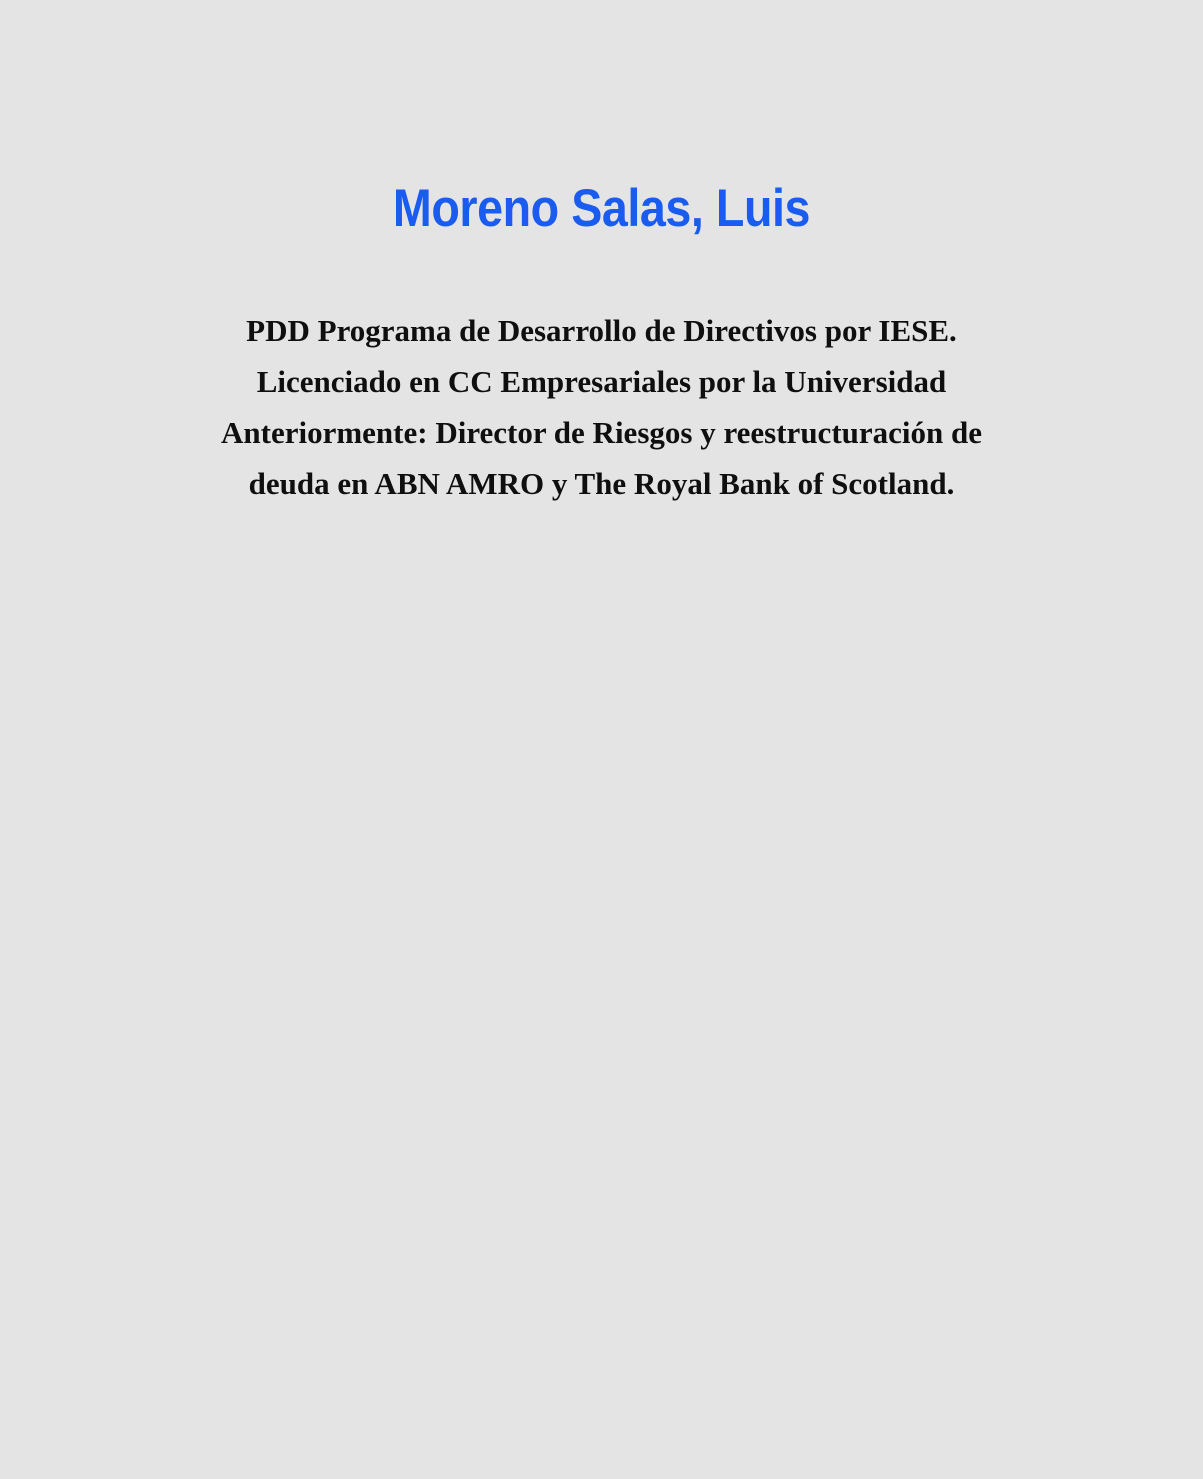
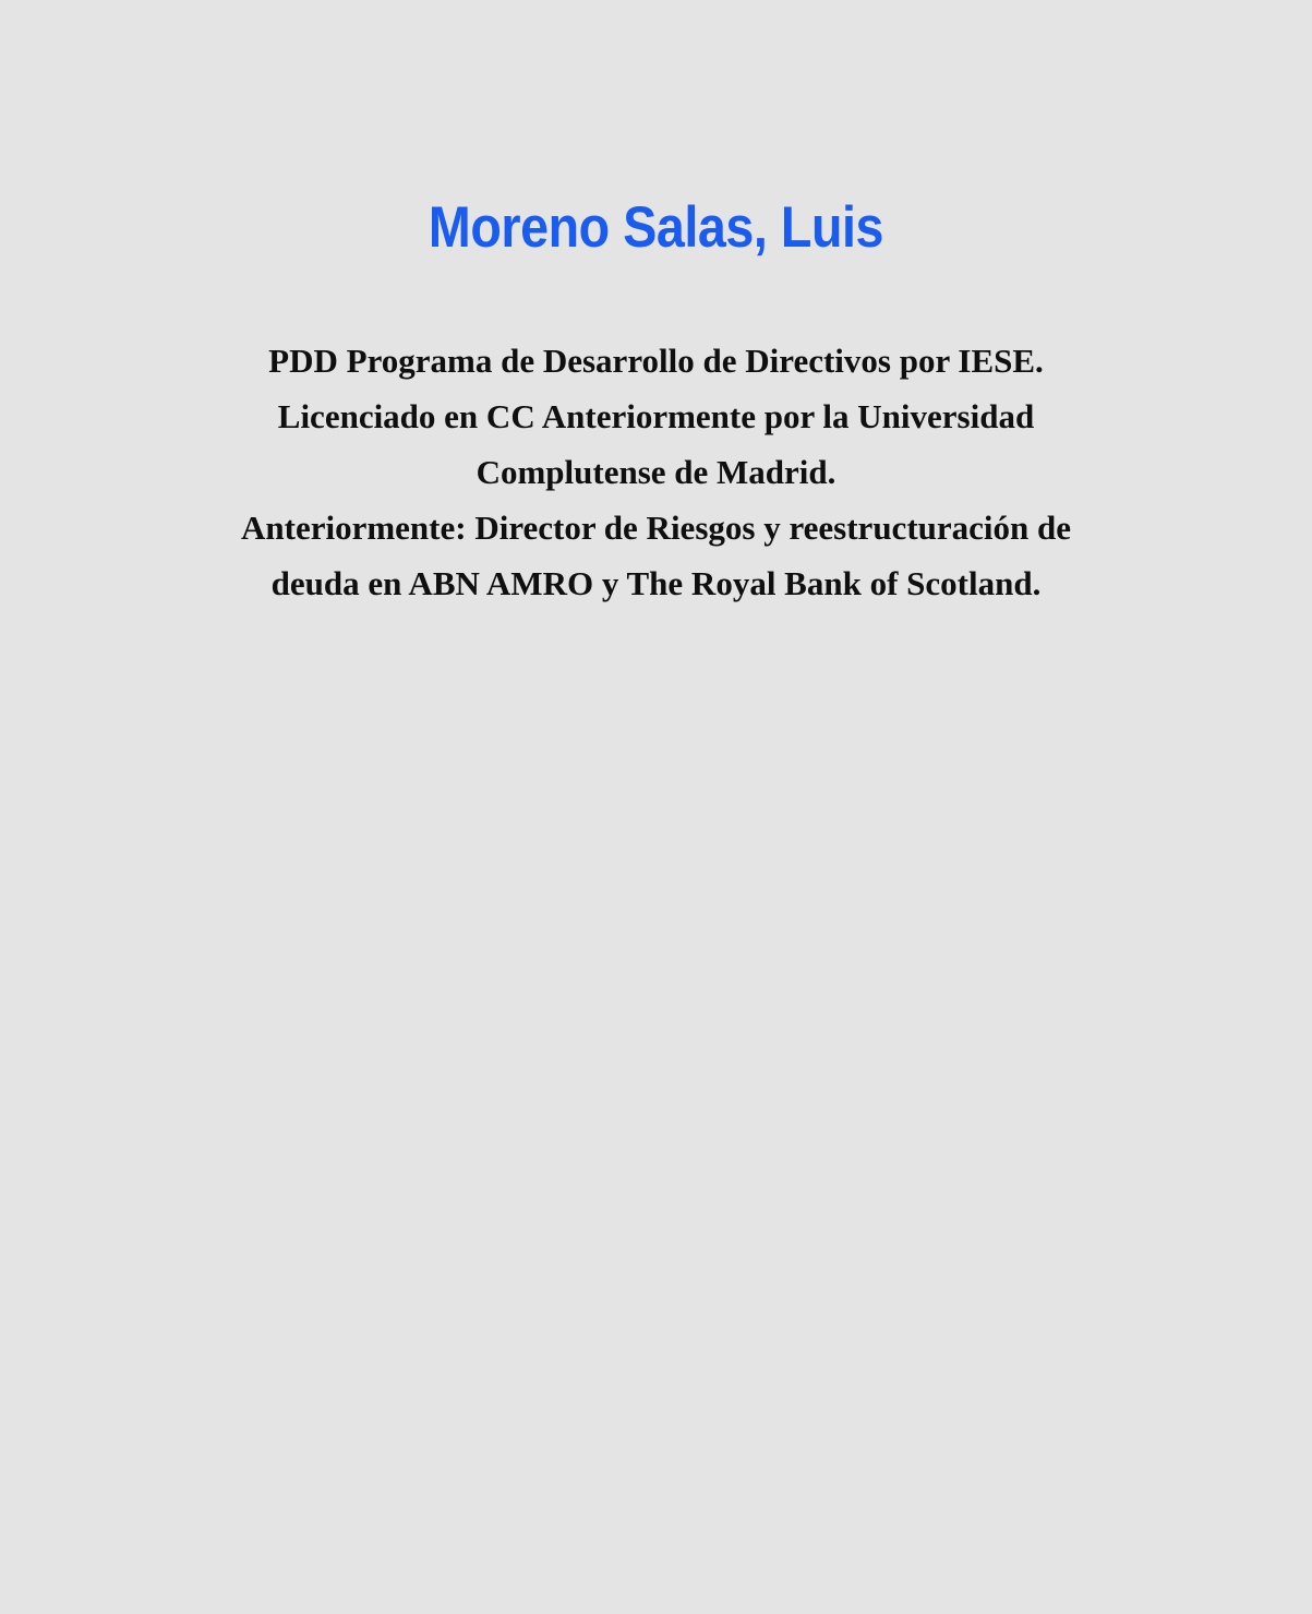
  Moreno Salas, Luis
  PDD Programa de Desarrollo de Directivos por IESE.
- Licenciado en CC Empresariales por la Universidad
+ Licenciado en CC Anteriormente por la Universidad
+ Complutense de Madrid.
  Anteriormente: Director de Riesgos y reestructuración de
  deuda en ABN AMRO y The Royal Bank of Scotland.
